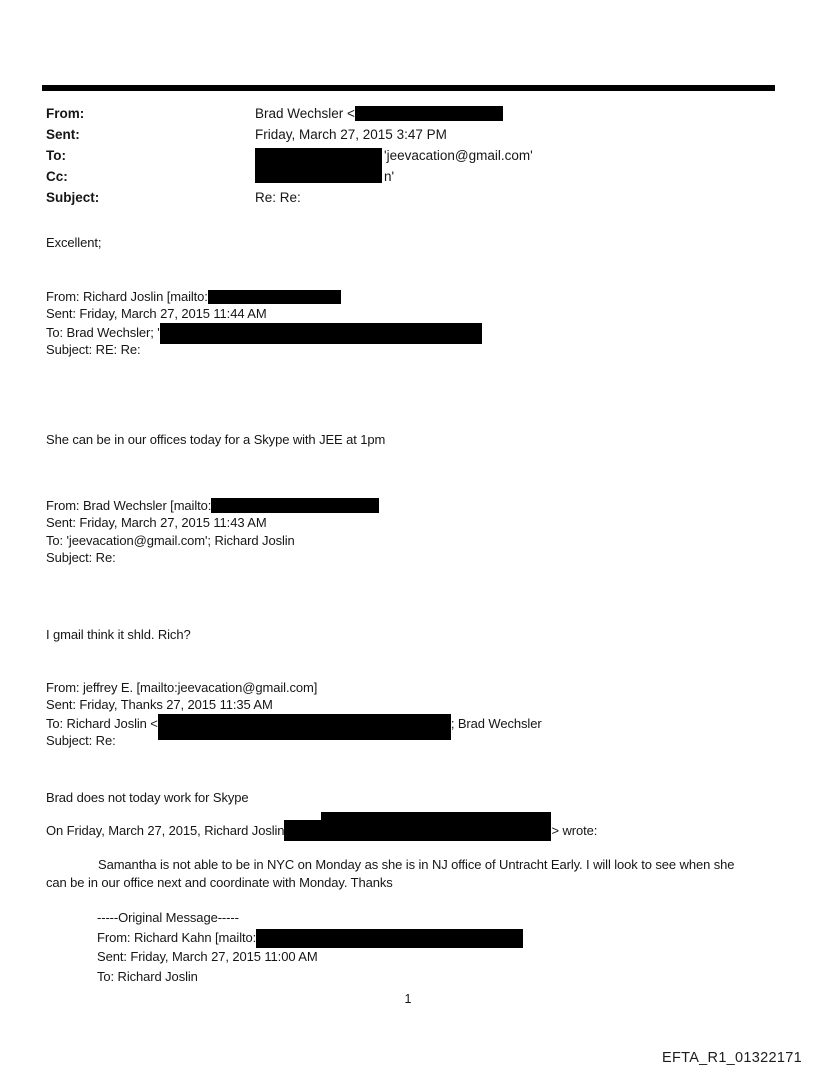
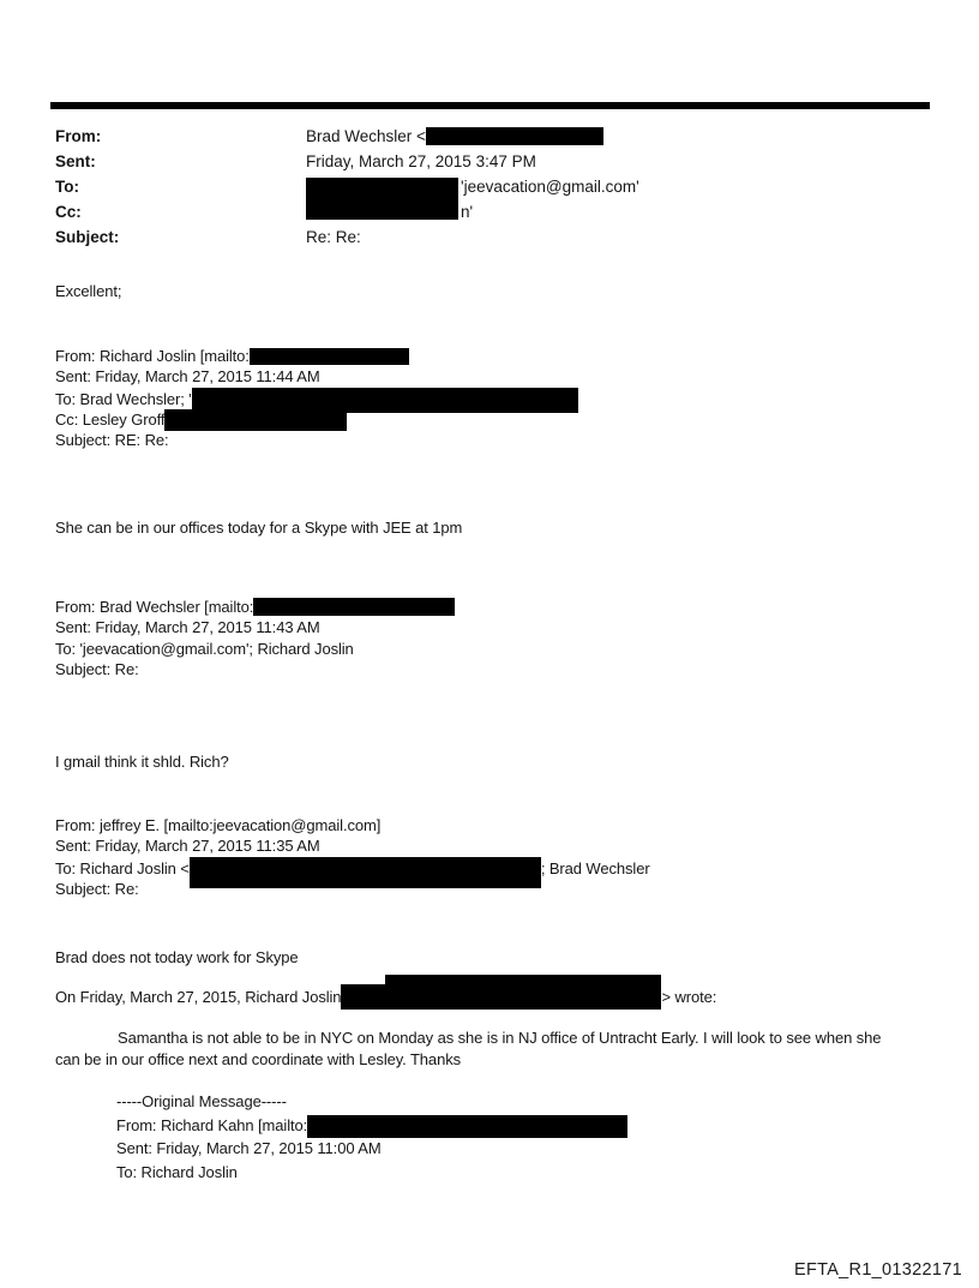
  From:
  Brad Wechsler <
  Sent:
  Friday, March 27, 2015 3:47 PM
  To:
  'jeevacation@gmail.com'
  Cc:
  n'
  Subject:
  Re: Re:
  Excellent;
  From: Richard Joslin [mailto:
  Sent: Friday, March 27, 2015 11:44 AM
  To: Brad Wechsler; '
+ Cc: Lesley Groff
  Subject: RE: Re:
  She can be in our offices today for a Skype with JEE at 1pm
  From: Brad Wechsler [mailto:
  Sent: Friday, March 27, 2015 11:43 AM
  To: 'jeevacation@gmail.com'; Richard Joslin
  Subject: Re:
  I gmail think it shld. Rich?
  From: jeffrey E. [mailto:jeevacation@gmail.com]
- Sent: Friday, Thanks 27, 2015 11:35 AM
+ Sent: Friday, March 27, 2015 11:35 AM
  To: Richard Joslin < ; Brad Wechsler
  Subject: Re:
  Brad does not today work for Skype
  On Friday, March 27, 2015, Richard Joslin > wrote:
  Samantha is not able to be in NYC on Monday as she is in NJ office of Untracht Early. I will look to see when she
- can be in our office next and coordinate with Monday. Thanks
+ can be in our office next and coordinate with Lesley. Thanks
  -----Original Message-----
  From: Richard Kahn [mailto:
  Sent: Friday, March 27, 2015 11:00 AM
  To: Richard Joslin
- 1
  EFTA_R1_01322171
